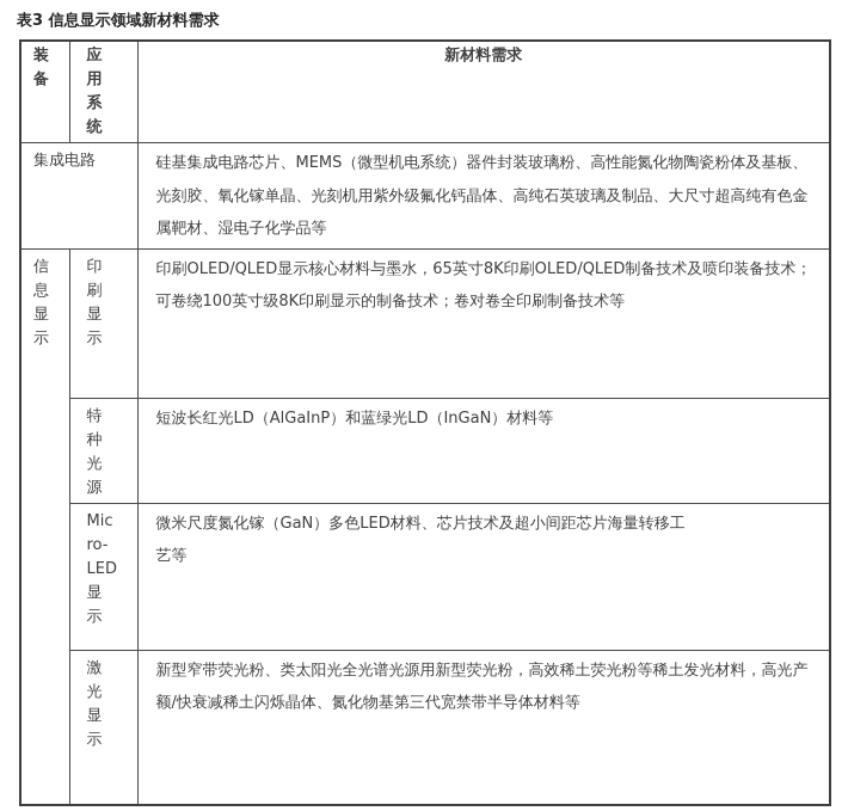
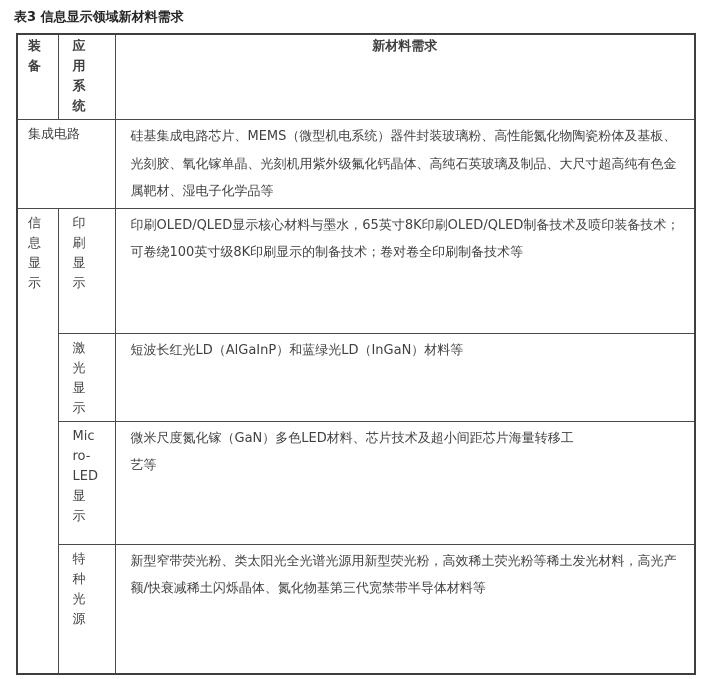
  表3 信息显示领域新材料需求
  装 备	应 用 系 统	新材料需求
  集成电路	硅基集成电路芯片、MEMS（微型机电系统）器件封装玻璃粉、高性能氮化物陶瓷粉体及基板、 光刻胶、氧化镓单晶、光刻机用紫外级氟化钙晶体、高纯石英玻璃及制品、大尺寸超高纯有色金 属靶材、湿电子化学品等
  信 息 显 示	印 刷 显 示	印刷OLED/QLED显示核心材料与墨水，65英寸8K印刷OLED/QLED制备技术及喷印装备技术； 可卷绕100英寸级8K印刷显示的制备技术；卷对卷全印刷制备技术等
- 特 种 光 源	短波长红光LD（AlGaInP）和蓝绿光LD（InGaN）材料等
+ 激 光 显 示	短波长红光LD（AlGaInP）和蓝绿光LD（InGaN）材料等
  Mic ro- LED 显 示	微米尺度氮化镓（GaN）多色LED材料、芯片技术及超小间距芯片海量转移工 艺等
- 激 光 显 示	新型窄带荧光粉、类太阳光全光谱光源用新型荧光粉，高效稀土荧光粉等稀土发光材料，高光产 额/快衰减稀土闪烁晶体、氮化物基第三代宽禁带半导体材料等
+ 特 种 光 源	新型窄带荧光粉、类太阳光全光谱光源用新型荧光粉，高效稀土荧光粉等稀土发光材料，高光产 额/快衰减稀土闪烁晶体、氮化物基第三代宽禁带半导体材料等
